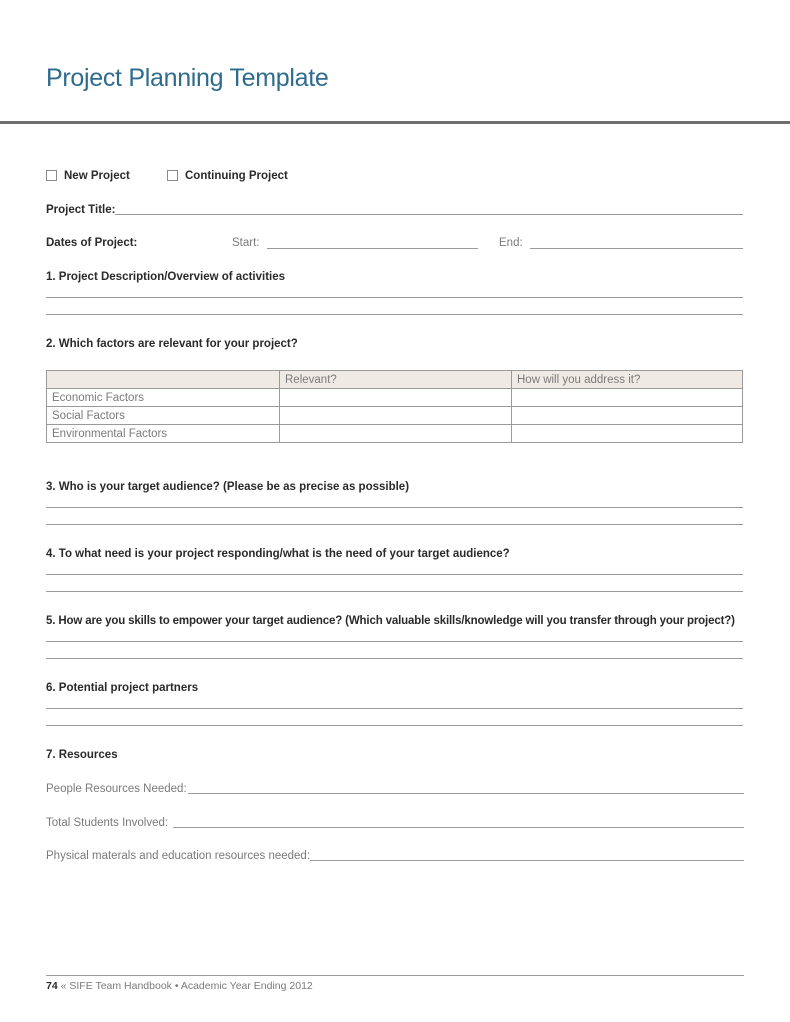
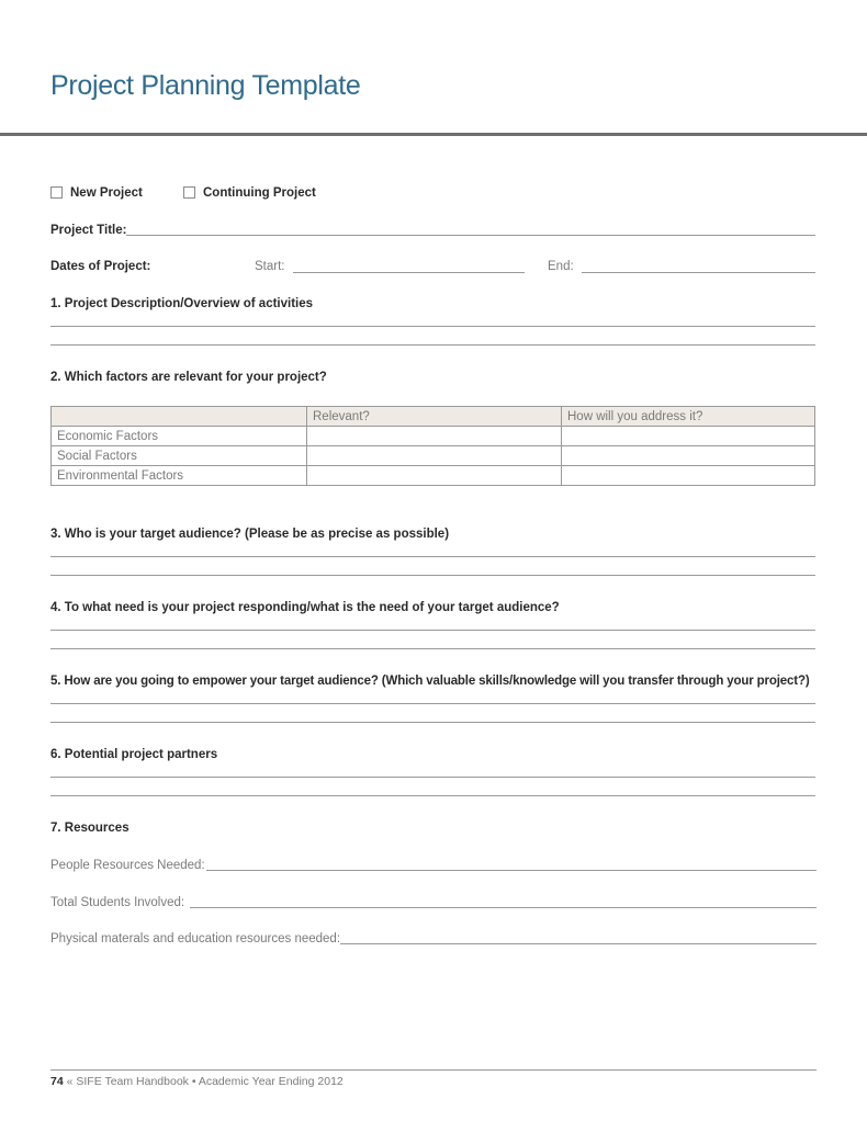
  Project Planning Template
  New Project
  Continuing Project
  Project Title:
  Dates of Project:
  Start:
  End:
  1. Project Description/Overview of activities
  2. Which factors are relevant for your project?
  	Relevant?	How will you address it?
  Economic Factors
  Social Factors
  Environmental Factors
  3. Who is your target audience? (Please be as precise as possible)
  4. To what need is your project responding/what is the need of your target audience?
- 5. How are you skills to empower your target audience? (Which valuable skills/knowledge will you transfer through your project?)
+ 5. How are you going to empower your target audience? (Which valuable skills/knowledge will you transfer through your project?)
  6. Potential project partners
  7. Resources
  People Resources Needed:
  Total Students Involved:
  Physical materals and education resources needed:
  74 « SIFE Team Handbook • Academic Year Ending 2012
